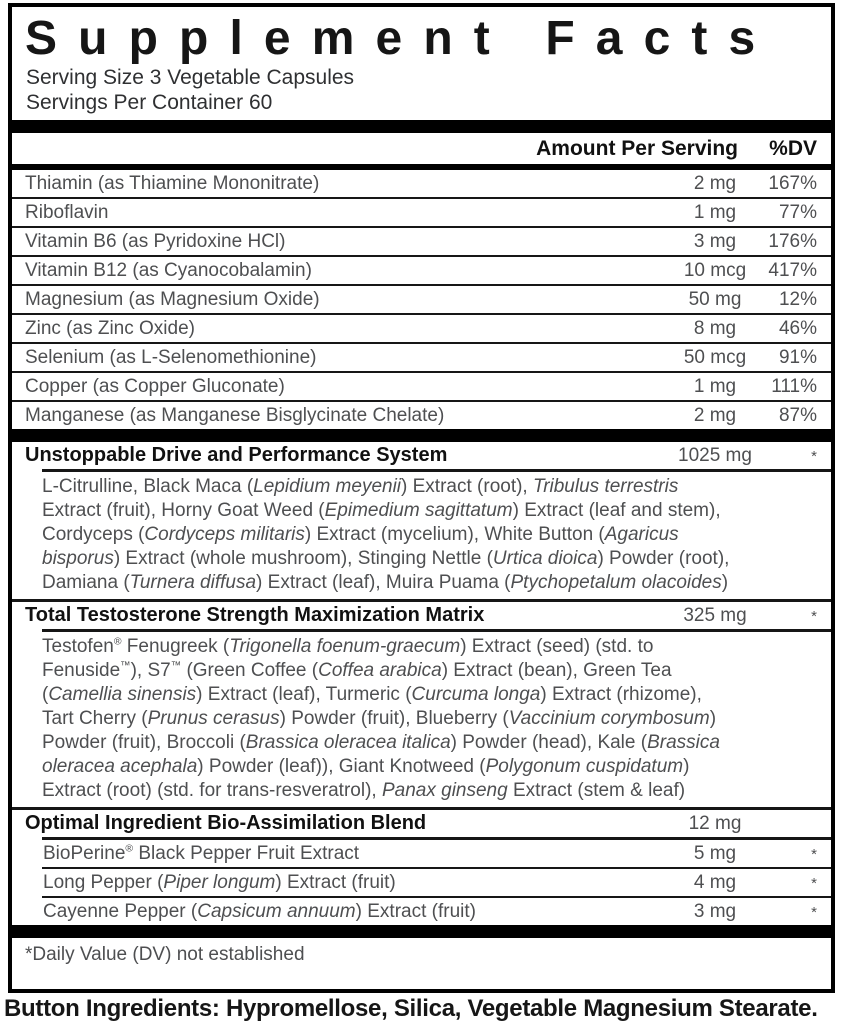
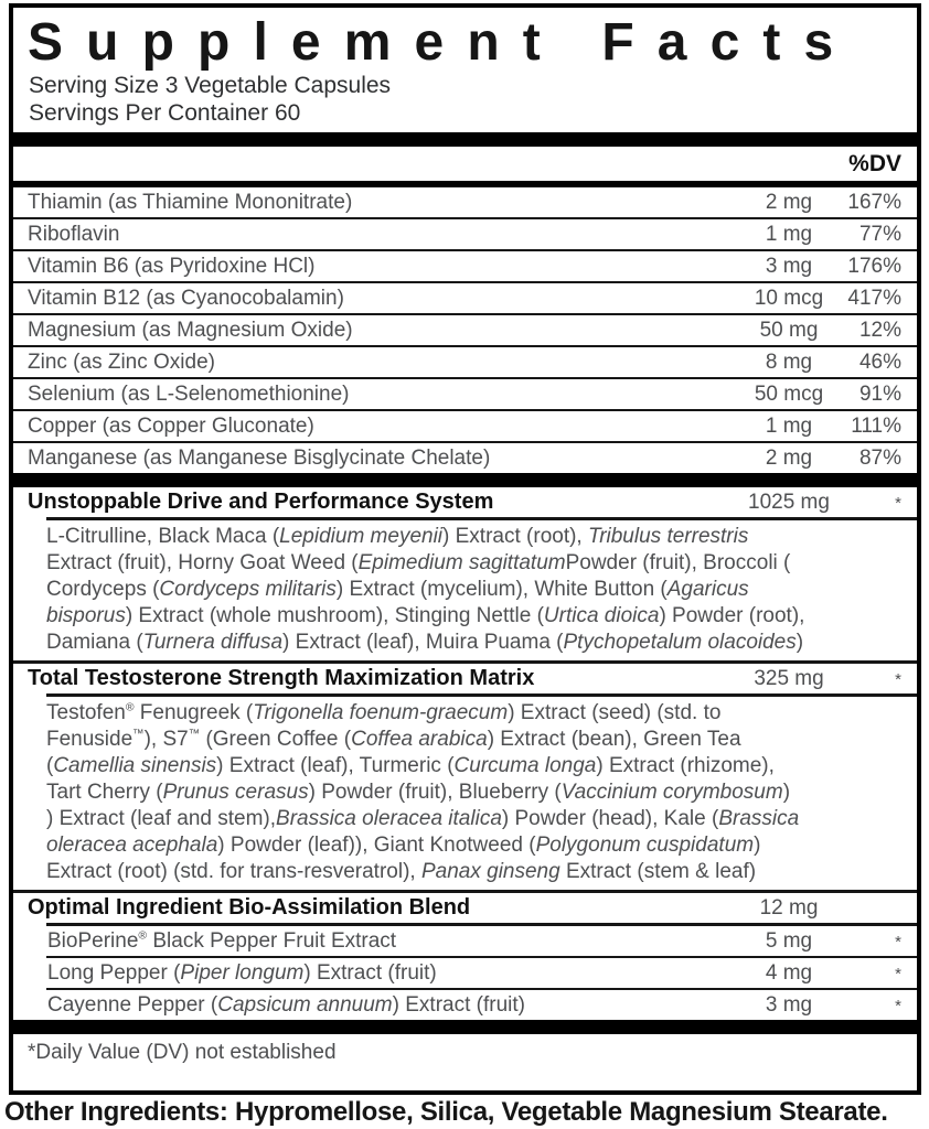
  Supplement Facts
  Serving Size 3 Vegetable Capsules
  Servings Per Container 60
- Amount Per Serving
  %DV
  Thiamin (as Thiamine Mononitrate)
  2 mg
  167%
  Riboflavin
  1 mg
  77%
  Vitamin B6 (as Pyridoxine HCl)
  3 mg
  176%
  Vitamin B12 (as Cyanocobalamin)
  10 mcg
  417%
  Magnesium (as Magnesium Oxide)
  50 mg
  12%
  Zinc (as Zinc Oxide)
  8 mg
  46%
  Selenium (as L-Selenomethionine)
  50 mcg
  91%
  Copper (as Copper Gluconate)
  1 mg
  111%
  Manganese (as Manganese Bisglycinate Chelate)
  2 mg
  87%
  Unstoppable Drive and Performance System
  1025 mg
  *
  L-Citrulline, Black Maca (Lepidium meyenii) Extract (root), Tribulus terrestris
- Extract (fruit), Horny Goat Weed (Epimedium sagittatum) Extract (leaf and stem),
+ Extract (fruit), Horny Goat Weed (Epimedium sagittatumPowder (fruit), Broccoli (
  Cordyceps (Cordyceps militaris) Extract (mycelium), White Button (Agaricus
  bisporus) Extract (whole mushroom), Stinging Nettle (Urtica dioica) Powder (root),
  Damiana (Turnera diffusa) Extract (leaf), Muira Puama (Ptychopetalum olacoides)
  Total Testosterone Strength Maximization Matrix
  325 mg
  *
  Testofen® Fenugreek (Trigonella foenum-graecum) Extract (seed) (std. to
  Fenuside™), S7™ (Green Coffee (Coffea arabica) Extract (bean), Green Tea
  (Camellia sinensis) Extract (leaf), Turmeric (Curcuma longa) Extract (rhizome),
  Tart Cherry (Prunus cerasus) Powder (fruit), Blueberry (Vaccinium corymbosum)
- Powder (fruit), Broccoli (Brassica oleracea italica) Powder (head), Kale (Brassica
+ ) Extract (leaf and stem),Brassica oleracea italica) Powder (head), Kale (Brassica
  oleracea acephala) Powder (leaf)), Giant Knotweed (Polygonum cuspidatum)
  Extract (root) (std. for trans-resveratrol), Panax ginseng Extract (stem & leaf)
  Optimal Ingredient Bio-Assimilation Blend
  12 mg
  BioPerine® Black Pepper Fruit Extract
  5 mg
  *
  Long Pepper (Piper longum) Extract (fruit)
  4 mg
  *
  Cayenne Pepper (Capsicum annuum) Extract (fruit)
  3 mg
  *
  *Daily Value (DV) not established
- Button Ingredients: Hypromellose, Silica, Vegetable Magnesium Stearate.
+ Other Ingredients: Hypromellose, Silica, Vegetable Magnesium Stearate.
